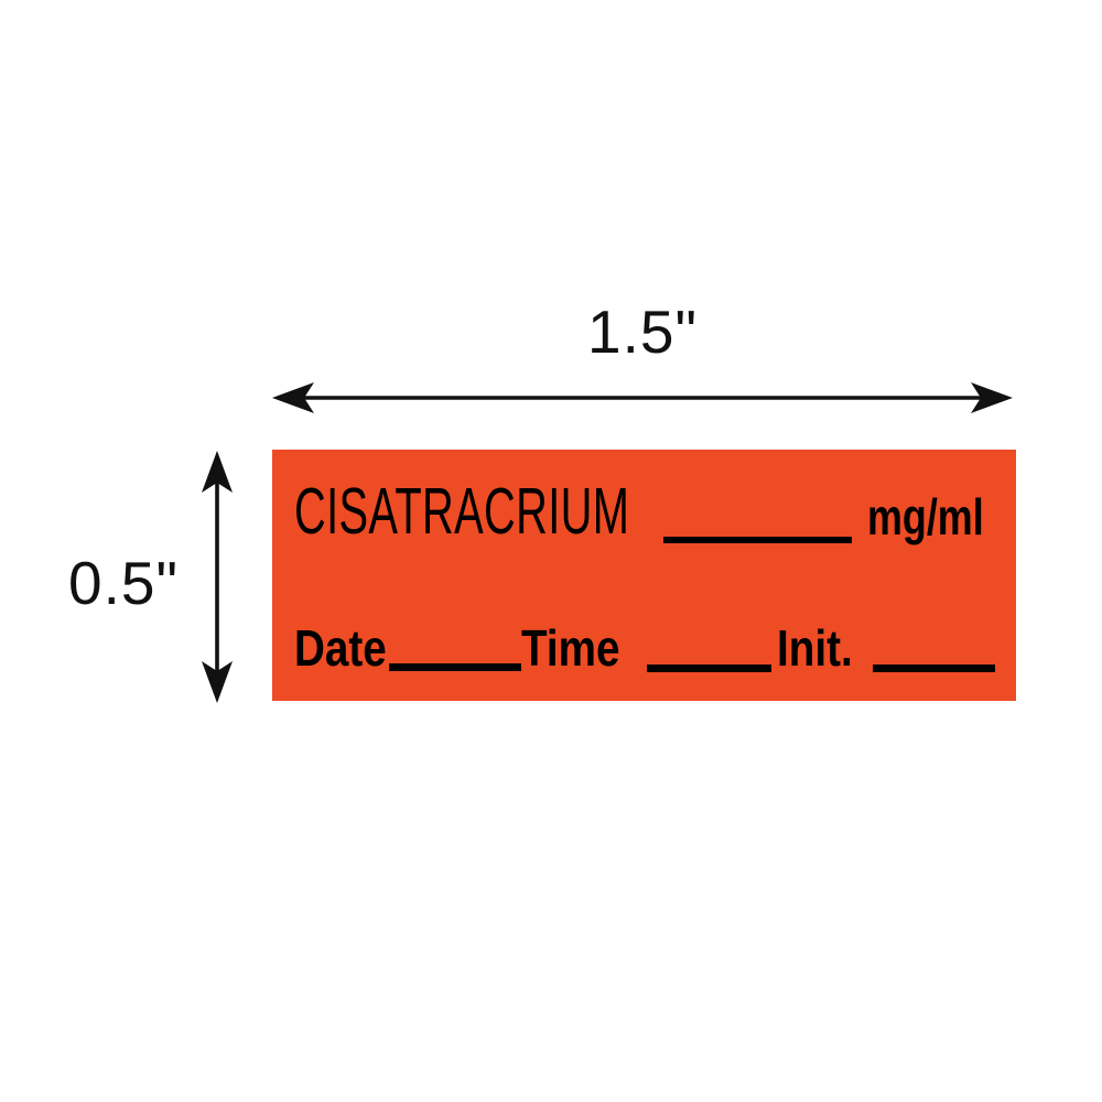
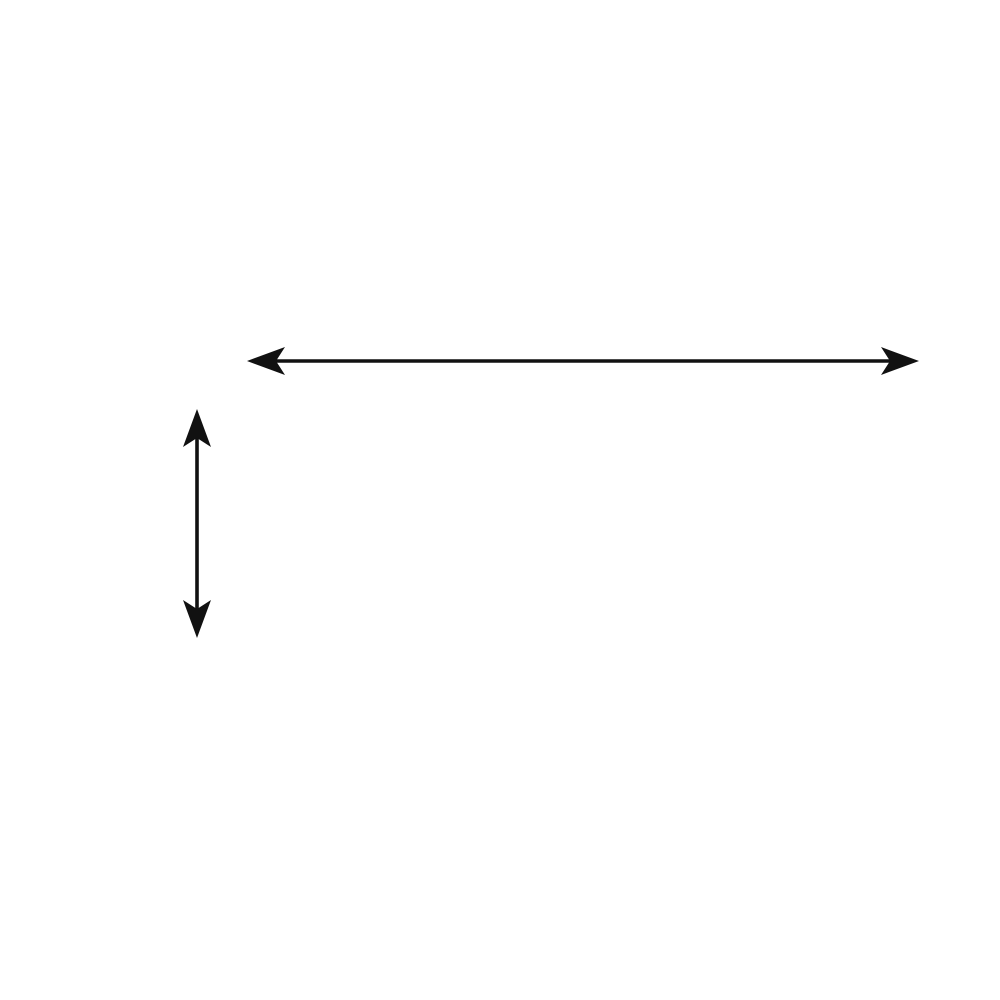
- 1.5"
- 0.5"
- CISATRACRIUM
- mg/ml
- Date
- Time
- Init.
